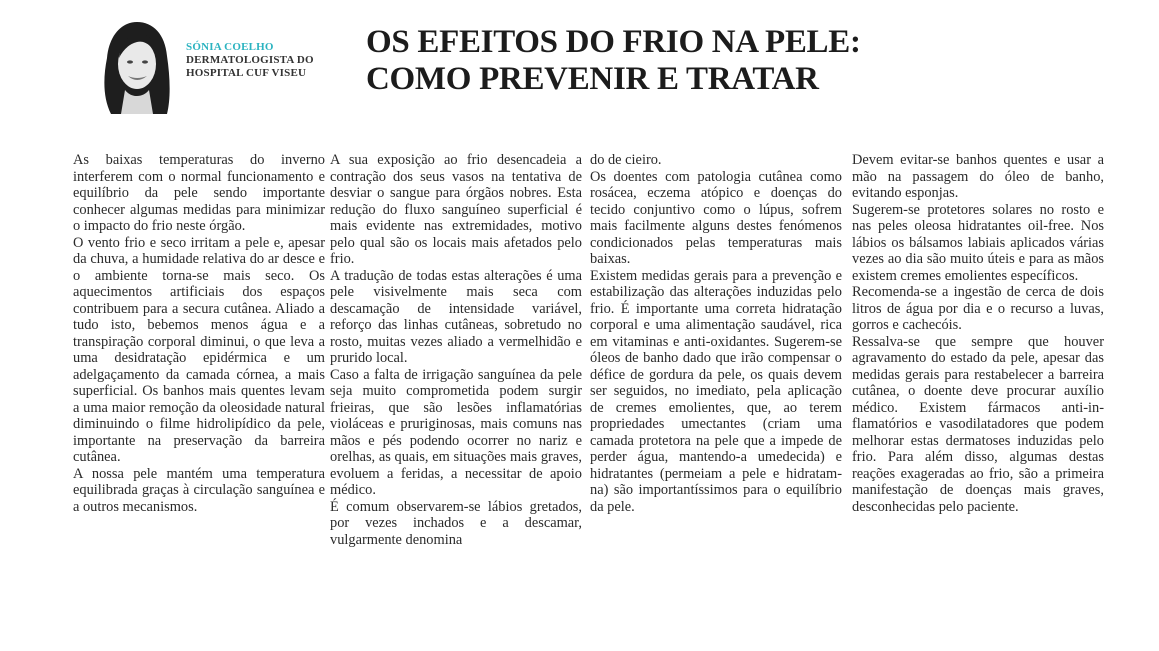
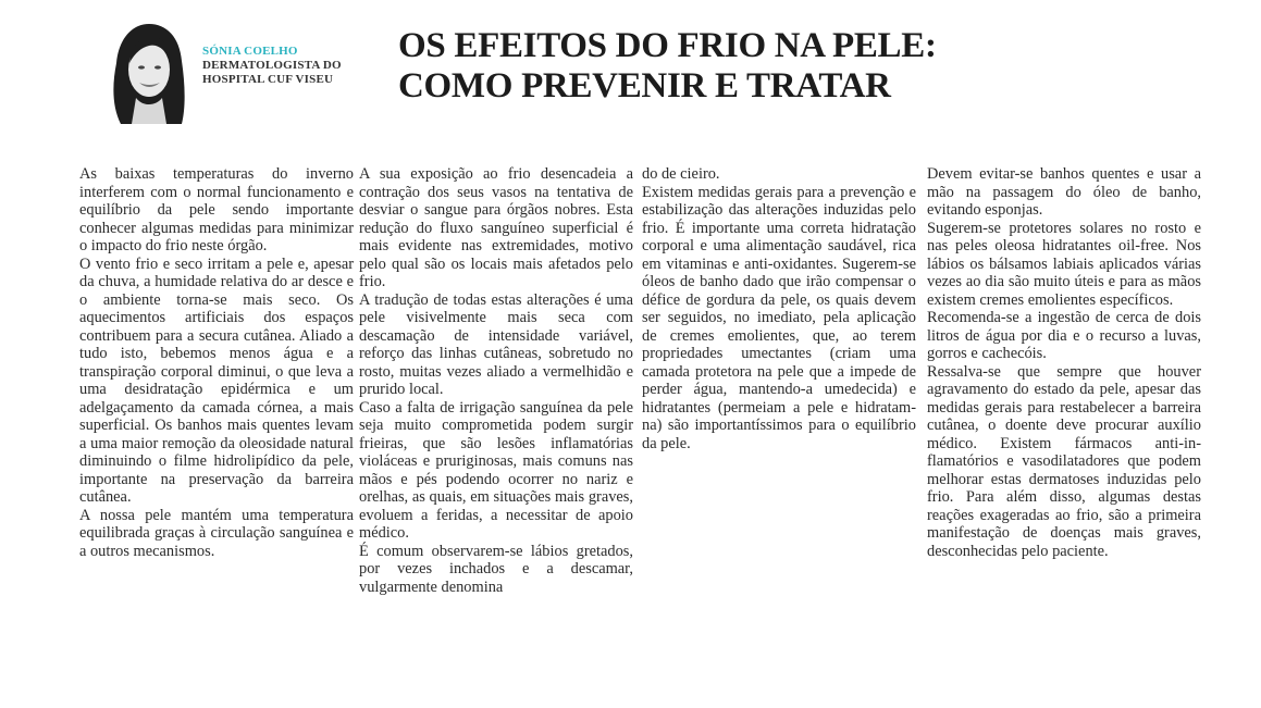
  SÓNIA COELHO
  DERMATOLOGISTA DO
  HOSPITAL CUF VISEU
  OS EFEITOS DO FRIO NA PELE:
  COMO PREVENIR E TRATAR
  As baixas temperaturas do inverno interferem com o normal funcio­namento e equilíbrio da pele sendo importante conhecer algumas medidas para minimizar o impacto do frio neste órgão.
  O vento frio e seco irritam a pele e, apesar da chuva, a humidade relati­va do ar desce e o ambiente torna-se mais seco. Os aquecimentos artifi­ciais dos espaços contribuem para a secura cutânea. Aliado a tudo isto, bebemos menos água e a transpira­ção corporal diminui, o que leva a uma desidratação epidérmica e um adelgaçamento da camada córnea, a mais superficial. Os banhos mais quentes levam a uma maior remoção da oleosidade natural diminuindo o filme hidrolipídico da pele, importante na preservação da barreira cutânea.
  A nossa pele mantém uma tempera­tura equilibrada graças à circulação sanguínea e a outros mecanismos.
  A sua exposição ao frio desencadeia a contração dos seus vasos na tenta­tiva de desviar o sangue para órgãos nobres. Esta redução do fluxo san­guíneo superficial é mais evidente nas extremidades, motivo pelo qual são os locais mais afetados pelo frio.
  A tradução de todas estas alterações é uma pele visivelmente mais seca com descamação de intensidade variável, reforço das linhas cutâneas, sobretudo no rosto, muitas vezes aliado a vermelhidão e prurido local.
  Caso a falta de irrigação sanguínea da pele seja muito comprometida podem surgir frieiras, que são lesões inflamatórias violáceas e pru­riginosas, mais comuns nas mãos e pés podendo ocorrer no nariz e orelhas, as quais, em situações mais graves, evoluem a feridas, a necessi­tar de apoio médico.
  É comum observarem-se lábios gretados, por vezes inchados e a descamar, vulgarmente denomina­
  do de cieiro.
- Os doentes com patologia cutânea como rosácea, eczema atópico e doenças do tecido conjuntivo como o lúpus, sofrem mais facilmente al­guns destes fenómenos condiciona­dos pelas temperaturas mais baixas.
  Existem medidas gerais para a prevenção e estabilização das alterações induzidas pelo frio. É importante uma correta hidratação corporal e uma alimentação saudá­vel, rica em vitaminas e anti-oxi­dantes. Sugerem-se óleos de banho dado que irão compensar o défice de gordura da pele, os quais devem ser seguidos, no imediato, pela apli­cação de cremes emolientes, que, ao terem propriedades umectantes (criam uma camada protetora na pele que a impede de perder água, mantendo-a umedecida) e hidra­tantes (permeiam a pele e hidratam­-na) são importantíssimos para o equilíbrio da pele.
  Devem evitar-se banhos quentes e usar a mão na passagem do óleo de banho, evitando esponjas.
  Sugerem-se protetores solares no rosto e nas peles oleosa hidratantes oil-free. Nos lábios os bálsamos labiais aplicados várias vezes ao dia são muito úteis e para as mãos exis­tem cremes emolientes específicos.
  Recomenda-se a ingestão de cerca de dois litros de água por dia e o recurso a luvas, gorros e cachecóis.
  Ressalva-se que sempre que houver agravamento do estado da pele, apesar das medidas gerais para restabelecer a barreira cutânea, o doente deve procurar auxílio médico. Existem fármacos anti-in­flamatórios e vasodilatadores que podem melhorar estas dermatoses induzidas pelo frio. Para além disso, algumas destas reações exageradas ao frio, são a primeira manifestação de doenças mais graves, desconhe­cidas pelo paciente.
